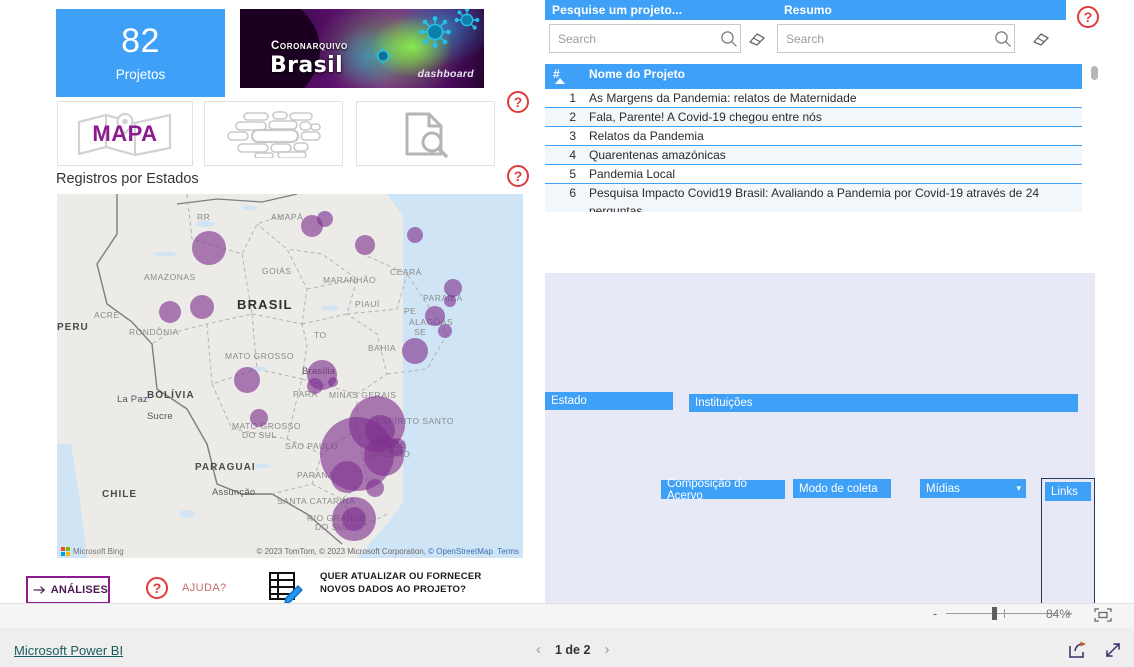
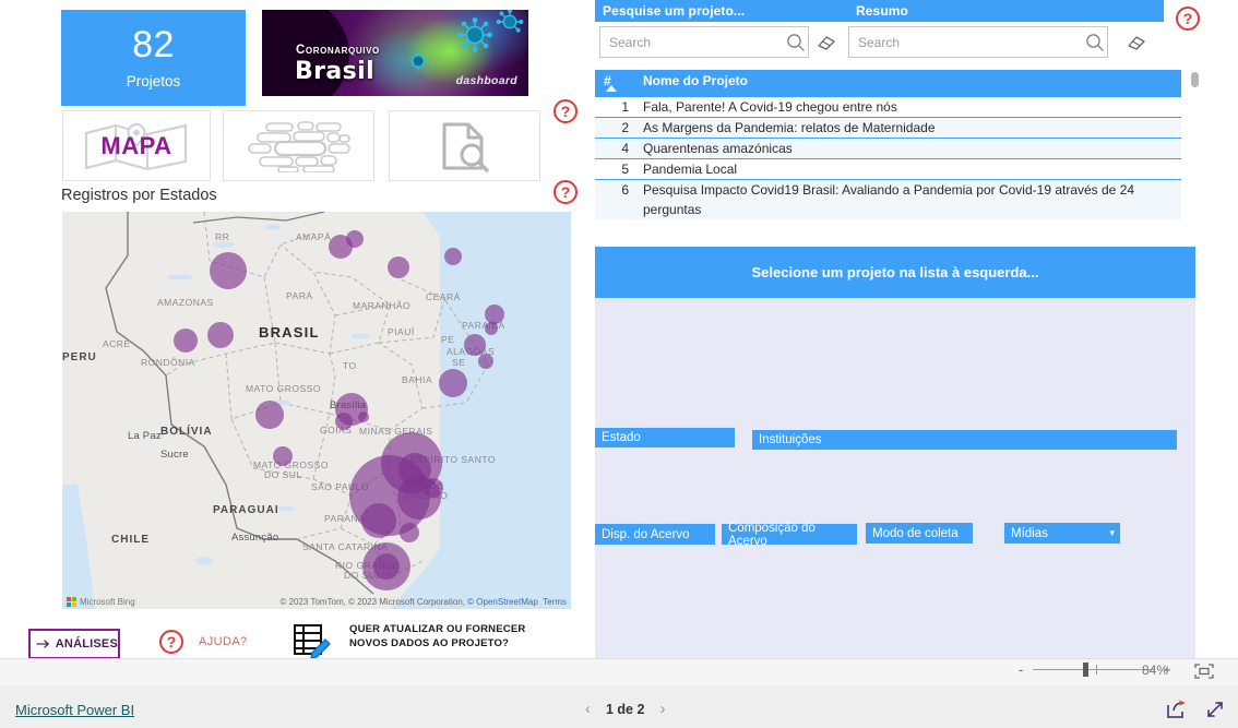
  82
  Projetos
  Coronarquivo
  Brasil
  dashboard
  MAPA
  Registros por Estados
  RR
  AMAPÁ
  AMAZONAS
- GOIÁS
+ PARÁ
  MARANHÃO
  CEARÁ
  BRASIL
  PIAUÍ
  PARAÍBA
  PE
  ACRE
  ALAGOAS
  RONDÔNIA
  SE
  TO
  BAHIA
  MATO GROSSO
  PERU
  BOLÍVIA
  La Paz
  Brasília
- PARÁ
+ GOIÁS
  MINAS GERAIS
  ESPÍRITO SANTO
  Sucre
  MATO GROSSO
  DO SUL
  SÃO PAULO
  RIO DE
  JANEIRO
  PARAGUAI
  PARANÁ
  Assunção
  SANTA CATARINA
  CHILE
  RIO GRANDE
  DO SUL
  Microsoft Bing
  © 2023 TomTom, © 2023 Microsoft Corporation, © OpenStreetMap Terms
  ANÁLISES
  ?
  AJUDA?
  QUER ATUALIZAR OU FORNECER
  NOVOS DADOS AO PROJETO?
  ?
  ?
  Pesquise um projeto...
  Resumo
  Search
  Search
  ?
  #
  Nome do Projeto
  1
- As Margens da Pandemia: relatos de Maternidade
+ Fala, Parente! A Covid-19 chegou entre nós
  2
- Fala, Parente! A Covid-19 chegou entre nós
+ As Margens da Pandemia: relatos de Maternidade
- 3
- Relatos da Pandemia
  4
  Quarentenas amazónicas
  5
  Pandemia Local
  6
  Pesquisa Impacto Covid19 Brasil: Avaliando a Pandemia por Covid-19 através de 24 perguntas
+ Selecione um projeto na lista à esquerda...
  Estado
  Instituições
+ Disp. do Acervo
  Composição do Acervo
  Modo de coleta
  Mídias
  ▾
- Links
  -
  +
  84%
  Microsoft Power BI
  ‹
  1 de 2
  ›
